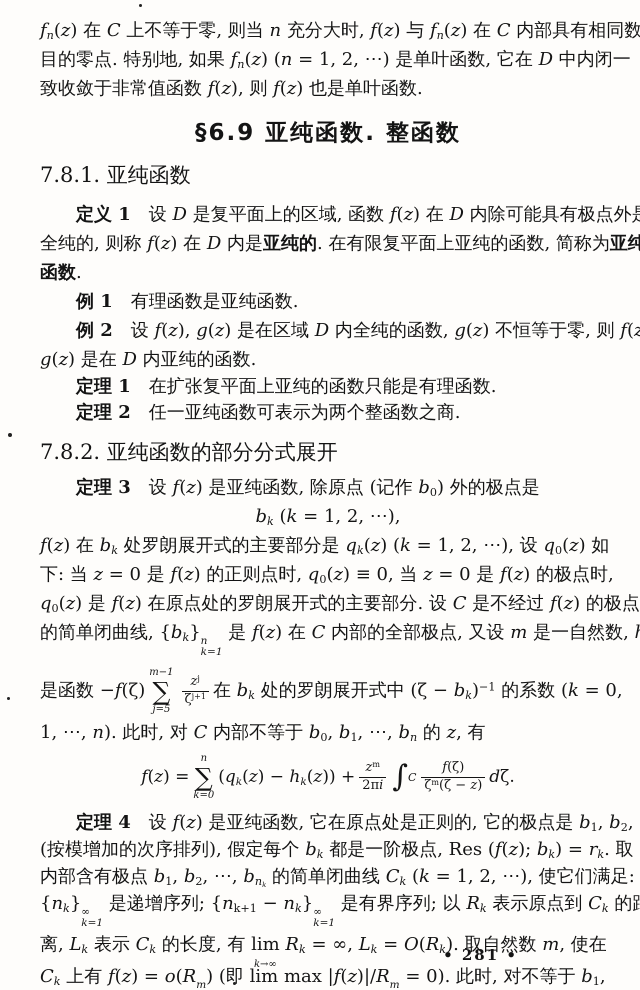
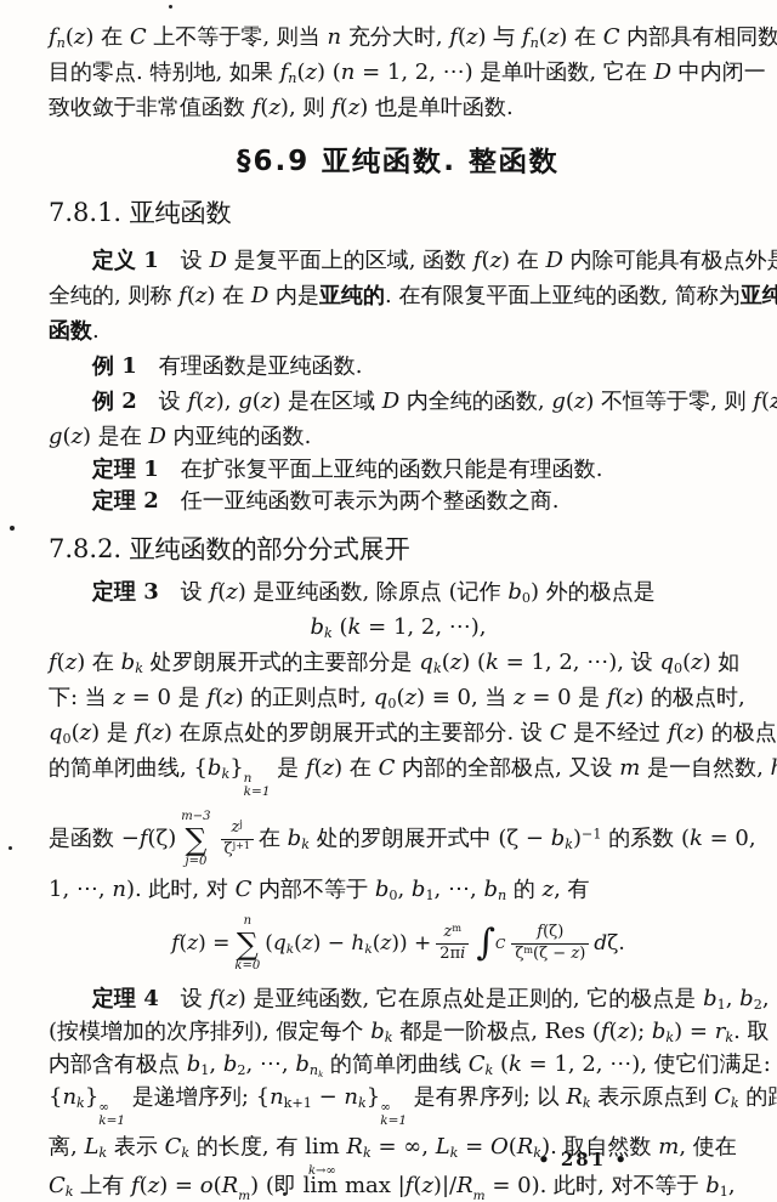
  fn(z) 在 C 上不等于零, 则当 n 充分大时, f(z) 与 fn(z) 在 C 内部具有相同数
  目的零点. 特别地, 如果 fn(z) (n = 1, 2, ⋯) 是单叶函数, 它在 D 中内闭一
  致收敛于非常值函数 f(z), 则 f(z) 也是单叶函数.
  §6.9 亚纯函数. 整函数
  7.8.1. 亚纯函数
  定义 1 设 D 是复平面上的区域, 函数 f(z) 在 D 内除可能具有极点外
  全纯的, 则称 f(z) 在 D 内是亚纯的. 在有限复平面上亚纯的函数, 简称为亚纯
  函数.
  例 1 有理函数是亚纯函数.
  例 2 设 f(z), g(z) 是在区域 D 内全纯的函数, g(z) 不恒等于零, 则 f(z
  g(z) 是在 D 内亚纯的函数.
  定理 1 在扩张复平面上亚纯的函数只能是有理函数.
  定理 2 任一亚纯函数可表示为两个整函数之商.
  7.8.2. 亚纯函数的部分分式展开
  定理 3 设 f(z) 是亚纯函数, 除原点 (记作 b0) 外的极点是
  bk (k = 1, 2, ⋯),
  f(z) 在 bk 处罗朗展开式的主要部分是 qk(z) (k = 1, 2, ⋯), 设 q0(z) 如
  下: 当 z = 0 是 f(z) 的正则点时, q0(z) ≡ 0, 当 z = 0 是 f(z) 的极点时,
  q0(z) 是 f(z) 在原点处的罗朗展开式的主要部分. 设 C 是不经过 f(z) 的极点
  的简单闭曲线, {bk}
  n
  k=1
  是 f(z) 在 C 内部的全部极点, 又设 m 是一自然数,
  是函数 −f(ζ)
- m−1
+ m−3
  ∑
- j=5
+ j=0
  zj
  ζj+1
  在 bk 处的罗朗展开式中 (ζ − bk)−1 的系数 (k = 0,
  1, ⋯, n). 此时, 对 C 内部不等于 b0, b1, ⋯, bn 的 z, 有
  f(z) =
  n
  ∑
  k=0
  (qk(z) − hk(z)) +
  zm
  2πi
  ∫
  C
  f(ζ)
  ζm(ζ − z)
  dζ.
  定理 4 设 f(z) 是亚纯函数, 它在原点处是正则的, 它的极点是 b1, b2,
  (按模增加的次序排列), 假定每个 bk 都是一阶极点, Res (f(z); bk) = rk. 取
  内部含有极点 b1, b2, ⋯, bnk 的简单闭曲线 Ck (k = 1, 2, ⋯), 使它们满足:
  {nk}
  ∞
  k=1
  是递增序列; {nk+1 − nk}
  ∞
  k=1
  是有界序列; 以 Rk 表示原点到 Ck 的
  离, Lk 表示 Ck 的长度, 有 lim
  k→∞
  Rk = ∞, Lk = O(Rk). 取自然数 m, 使在
  Ck 上有 f(z) = o(R
  m
  ) (即 lim max |f(z)|/R
  m
  = 0). 此时, 对不等于 b1,
  • 281 •
